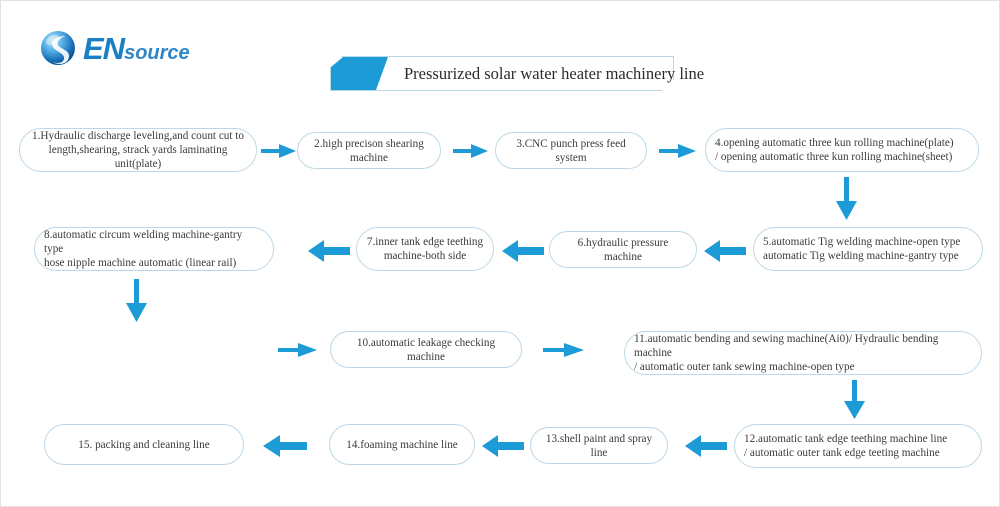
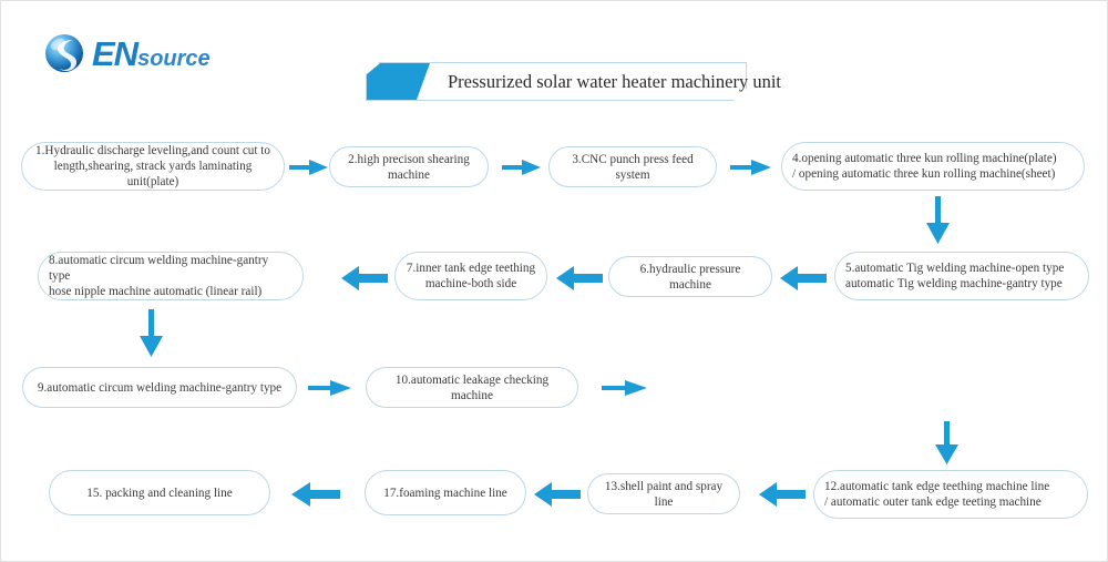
  ENsource
- Pressurized solar water heater machinery line
+ Pressurized solar water heater machinery unit
  1.Hydraulic discharge leveling,and count cut to
  length,shearing, strack yards laminating unit(plate)
  2.high precison shearing machine
  3.CNC punch press feed system
  4.opening automatic three kun rolling machine(plate)
  / opening automatic three kun rolling machine(sheet)
  5.automatic Tig welding machine-open type
  automatic Tig welding machine-gantry type
  6.hydraulic pressure machine
  7.inner tank edge teething
  machine-both side
  8.automatic circum welding machine-gantry type
  hose nipple machine automatic (linear rail)
+ 9.automatic circum welding machine-gantry type
  10.automatic leakage checking machine
- 11.automatic bending and sewing machine(Ai0)/ Hydraulic bending machine
- / automatic outer tank sewing machine-open type
  12.automatic tank edge teething machine line
  / automatic outer tank edge teeting machine
  13.shell paint and spray line
- 14.foaming machine line
+ 17.foaming machine line
  15. packing and cleaning line
